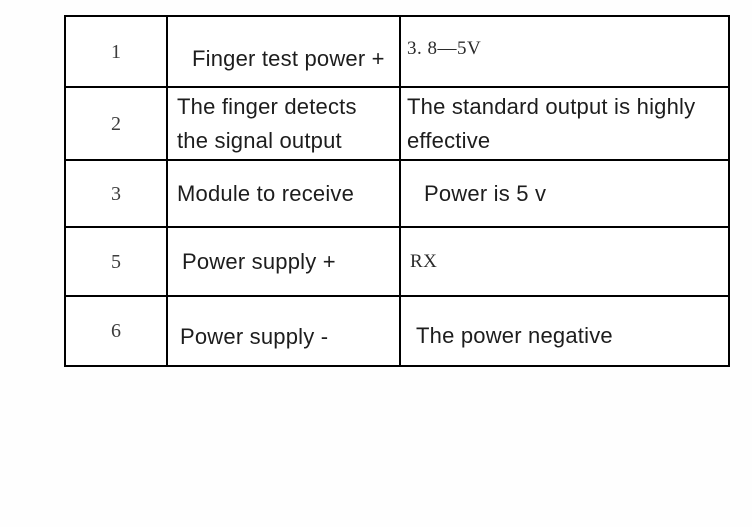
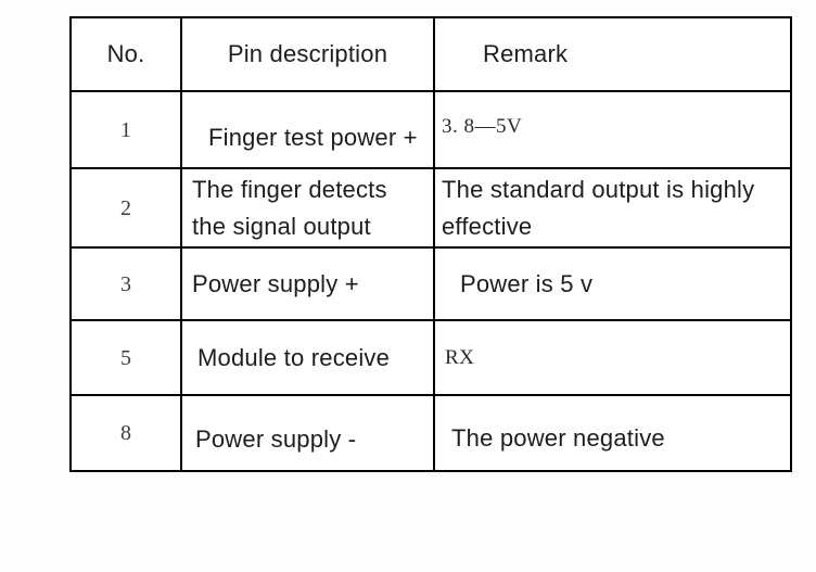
+ No.	Pin description	Remark
  1	Finger test power +	3. 8—5V
  2	The finger detects the signal output	The standard output is highly effective
- 3	Module to receive	Power is 5 v
+ 3	Power supply +	Power is 5 v
- 5	Power supply +	RX
+ 5	Module to receive	RX
- 6	Power supply -	The power negative
+ 8	Power supply -	The power negative
